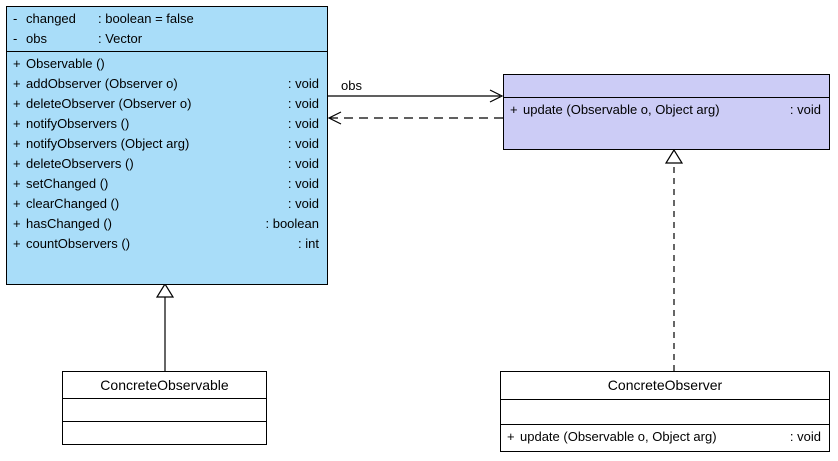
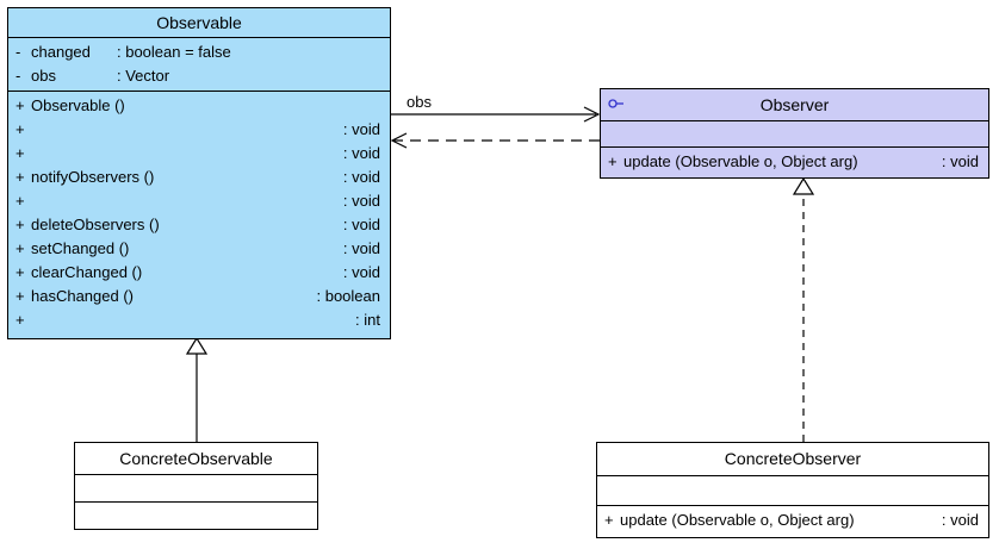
  obs
+ Observable
  -
  changed
  : boolean = false
  -
  obs
  : Vector
  +
  Observable ()
  +
- addObserver (Observer o)
  : void
  +
- deleteObserver (Observer o)
  : void
  +
  notifyObservers ()
  : void
  +
- notifyObservers (Object arg)
  : void
  +
  deleteObservers ()
  : void
  +
  setChanged ()
  : void
  +
  clearChanged ()
  : void
  +
  hasChanged ()
  : boolean
  +
- countObservers ()
  : int
+ Observer
  +
  update (Observable o, Object arg)
  : void
  ConcreteObservable
  ConcreteObserver
  +
  update (Observable o, Object arg)
  : void
